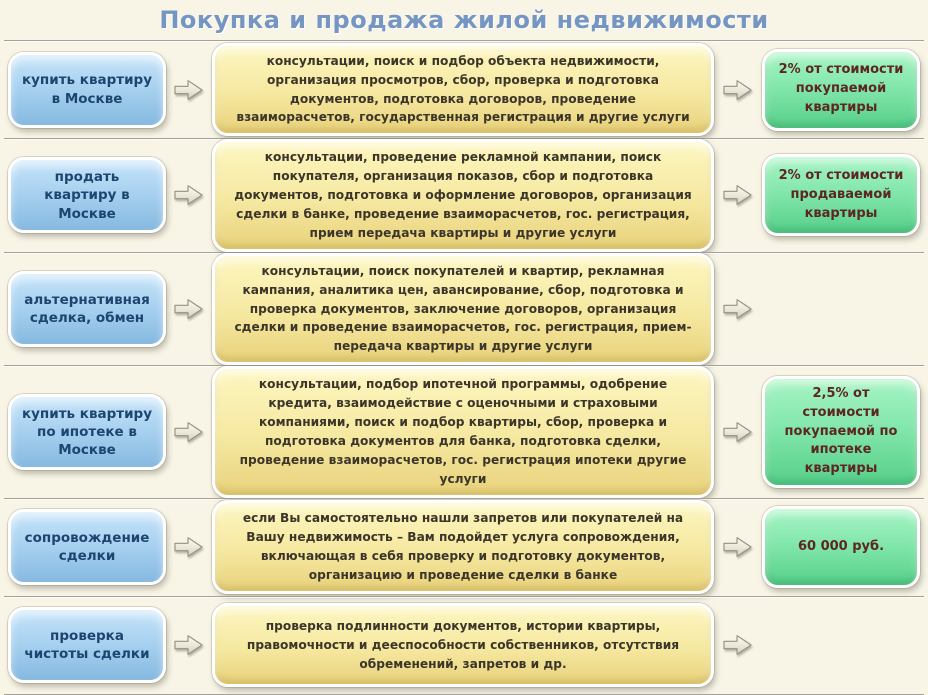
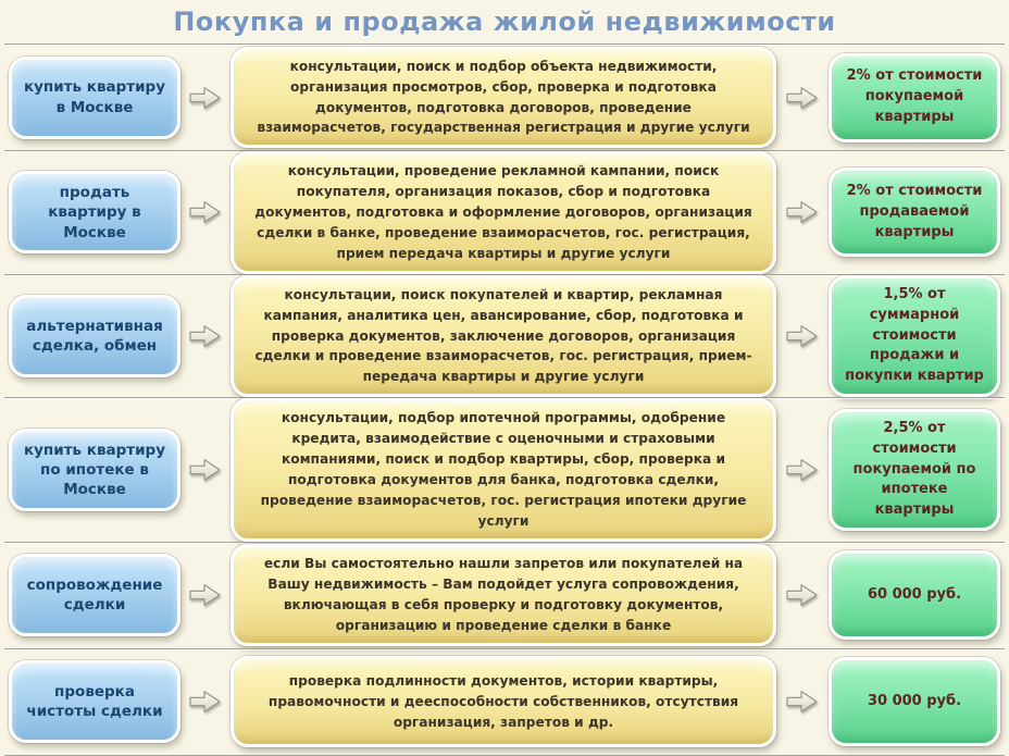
  Покупка и продажа жилой недвижимости
  купить квартиру в Москве
  консультации, поиск и подбор объекта недвижимости, организация просмотров, сбор, проверка и подготовка документов, подготовка договоров, проведение взаиморасчетов, государственная регистрация и другие услуги
  2% от стоимости покупаемой квартиры
  продать квартиру в Москве
  консультации, проведение рекламной кампании, поиск покупателя, организация показов, сбор и подготовка документов, подготовка и оформление договоров, организация сделки в банке, проведение взаиморасчетов, гос. регистрация, прием передача квартиры и другие услуги
  2% от стоимости продаваемой квартиры
  альтернативная сделка, обмен
  консультации, поиск покупателей и квартир, рекламная кампания, аналитика цен, авансирование, сбор, подготовка и проверка документов, заключение договоров, организация сделки и проведение взаиморасчетов, гос. регистрация, прием-передача квартиры и другие услуги
+ 1,5% от суммарной стоимости продажи и покупки квартир
  купить квартиру по ипотеке в Москве
  консультации, подбор ипотечной программы, одобрение кредита, взаимодействие с оценочными и страховыми компаниями, поиск и подбор квартиры, сбор, проверка и подготовка документов для банка, подготовка сделки, проведение взаиморасчетов, гос. регистрация ипотеки другие услуги
  2,5% от стоимости покупаемой по ипотеке квартиры
  сопровождение сделки
  если Вы самостоятельно нашли запретов или покупателей на Вашу недвижимость – Вам подойдет услуга сопровождения, включающая в себя проверку и подготовку документов, организацию и проведение сделки в банке
  60 000 руб.
  проверка чистоты сделки
- проверка подлинности документов, истории квартиры, правомочности и дееспособности собственников, отсутствия обременений, запретов и др.
+ проверка подлинности документов, истории квартиры, правомочности и дееспособности собственников, отсутствия организация, запретов и др.
+ 30 000 руб.
